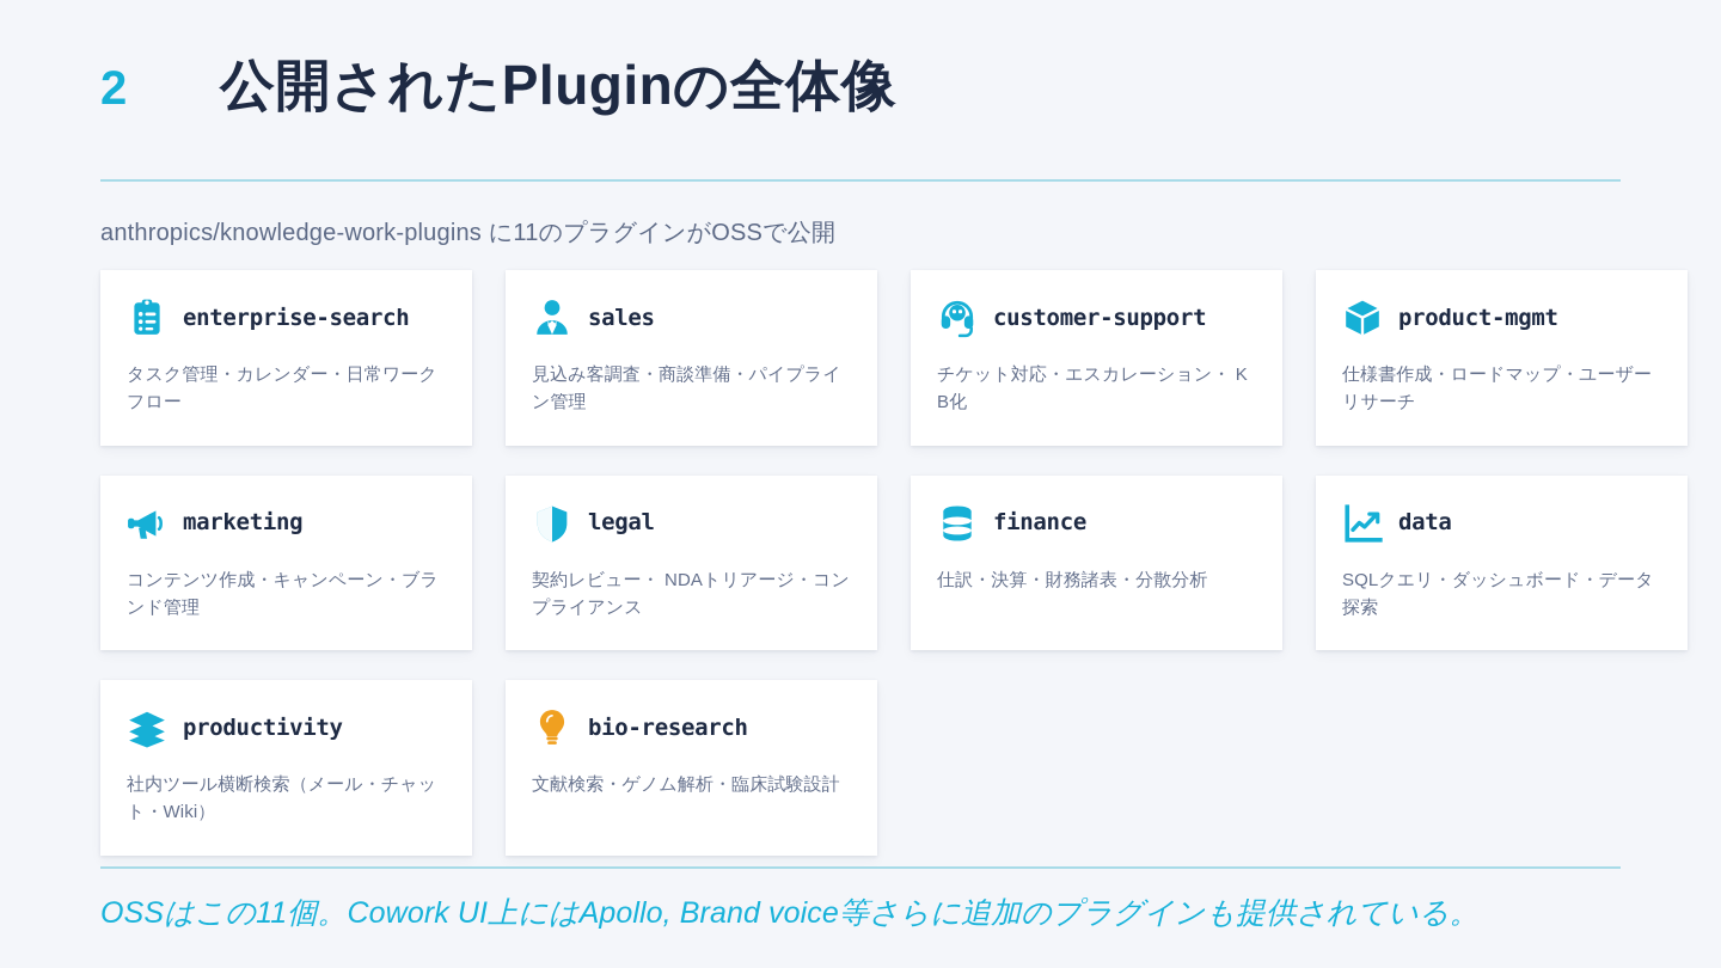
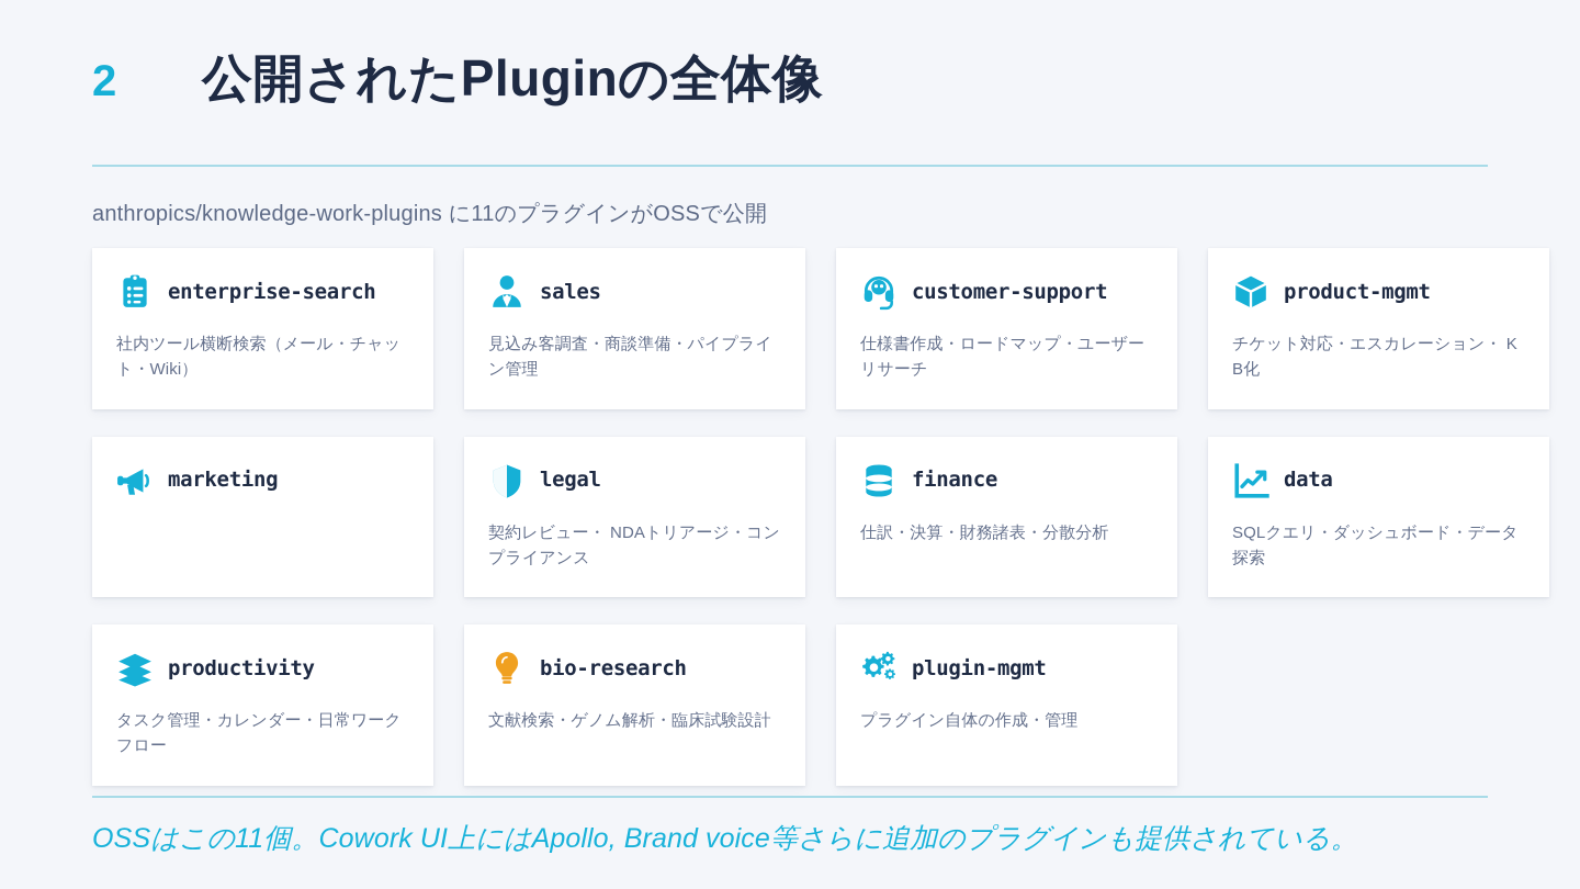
  2
  公開されたPluginの全体像
  anthropics/knowledge-work-plugins に11のプラグインがOSSで公開
  enterprise-search
- タスク管理・カレンダー・日常ワークフロー
+ 社内ツール横断検索（メール・チャット・Wiki）
  sales
  見込み客調査・商談準備・パイプライン管理
  customer-support
- チケット対応・エスカレーション・ KB化
+ 仕様書作成・ロードマップ・ユーザーリサーチ
  product-mgmt
- 仕様書作成・ロードマップ・ユーザーリサーチ
+ チケット対応・エスカレーション・ KB化
  marketing
- コンテンツ作成・キャンペーン・ブランド管理
  legal
  契約レビュー・ NDAトリアージ・コンプライアンス
  finance
  仕訳・決算・財務諸表・分散分析
  data
  SQLクエリ・ダッシュボード・データ探索
  productivity
- 社内ツール横断検索（メール・チャット・Wiki）
+ タスク管理・カレンダー・日常ワークフロー
  bio-research
  文献検索・ゲノム解析・臨床試験設計
+ plugin-mgmt
+ プラグイン自体の作成・管理
  OSSはこの11個。Cowork UI上にはApollo, Brand voice等さらに追加のプラグインも提供されている。
